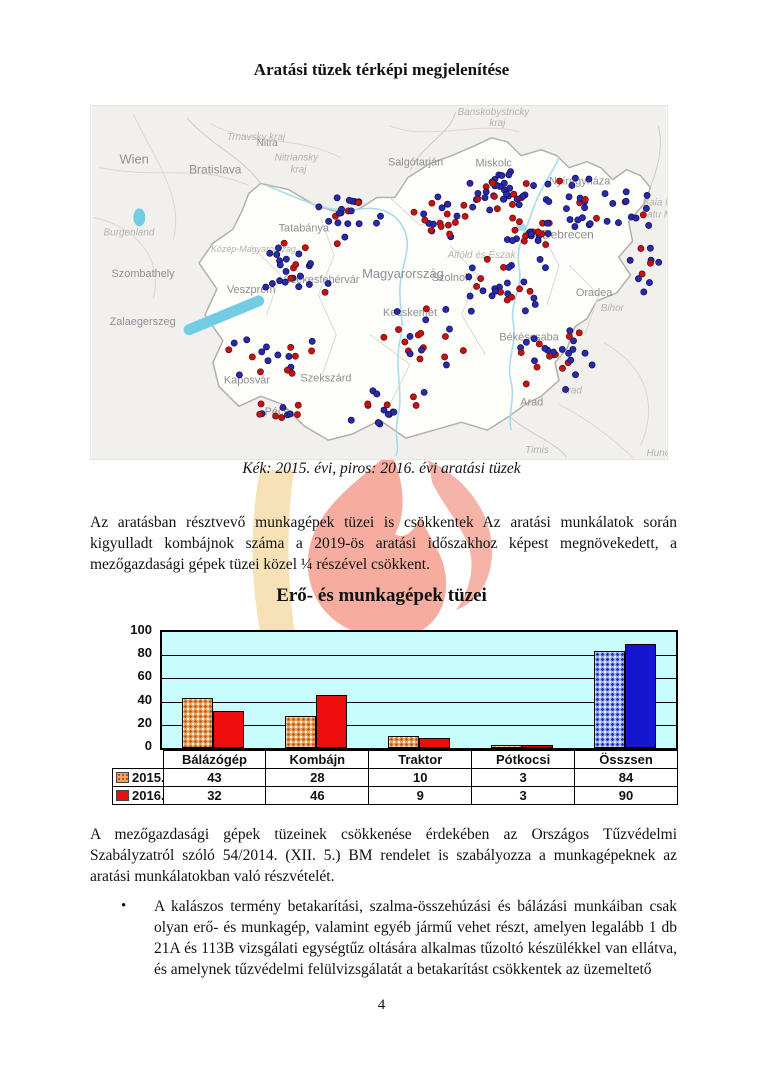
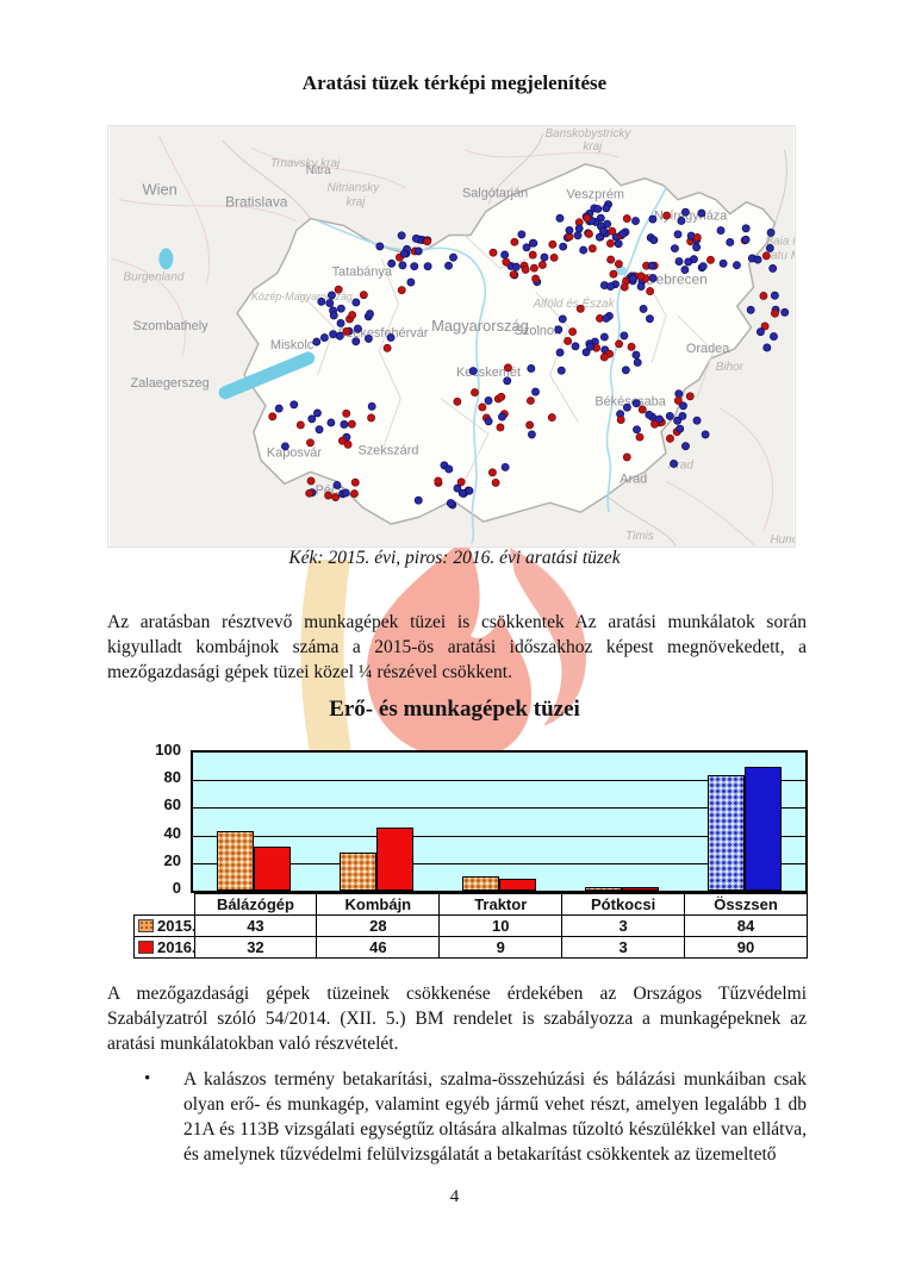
  Aratási tüzek térképi megjelenítése
  Wien
  Bratislava
  Trnavsky kraj
  Nitra
  Nitriansky
  kraj
  Banskobystricky
  kraj
  Burgenland
  Szombathely
  Zalaegerszeg
- Veszprém
+ Miskolc
  Tatabánya
  ékesfehérvár
  Magyarország
  Közép-Magyarozág
  Szolno
  Keskemét
  Salgótarján
- Miskolc
+ Veszprém
  Níregyáza
  ebrecen
  Baia
  Alföld és Észak
  Oradea
  Bihor
  Békéssaba
  rad
  Arad
  Timis
  Kaposvár
  Szekszárd
  Péc
  Hun
  Kék: 2015. évi, piros: 2016. évi aratási tüzek
- Az aratásban résztvevő munkagépek tüzei is csökkentek Az aratási munkálatok során kigyulladt kombájnok száma a 2019-ös aratási időszakhoz képest megnövekedett, a mezőgazdasági gépek tüzei közel ¼ részével csökkent.
+ Az aratásban résztvevő munkagépek tüzei is csökkentek Az aratási munkálatok során kigyulladt kombájnok száma a 2015-ös aratási időszakhoz képest megnövekedett, a mezőgazdasági gépek tüzei közel ¼ részével csökkent.
  Erő- és munkagépek tüzei
  0
  20
  40
  60
  80
  100
  	Bálázógép	Kombájn	Traktor	Pótkocsi	Összsen
  2015.	43	28	10	3	84
  2016.	32	46	9	3	90
  A mezőgazdasági gépek tüzeinek csökkenése érdekében az Országos Tűzvédelmi Szabályzatról szóló 54/2014. (XII. 5.) BM rendelet is szabályozza a munkagépeknek az aratási munkálatokban való részvételét.
  •
  A kalászos termény betakarítási, szalma-összehúzási és bálázási munkáiban csak olyan erő- és munkagép, valamint egyéb jármű vehet részt, amelyen legalább 1 db 21A és 113B vizsgálati egységtűz oltására alkalmas tűzoltó készülékkel van ellátva, és amelynek tűzvédelmi felülvizsgálatát a betakarítást csökkentek az üzemeltető
  4
